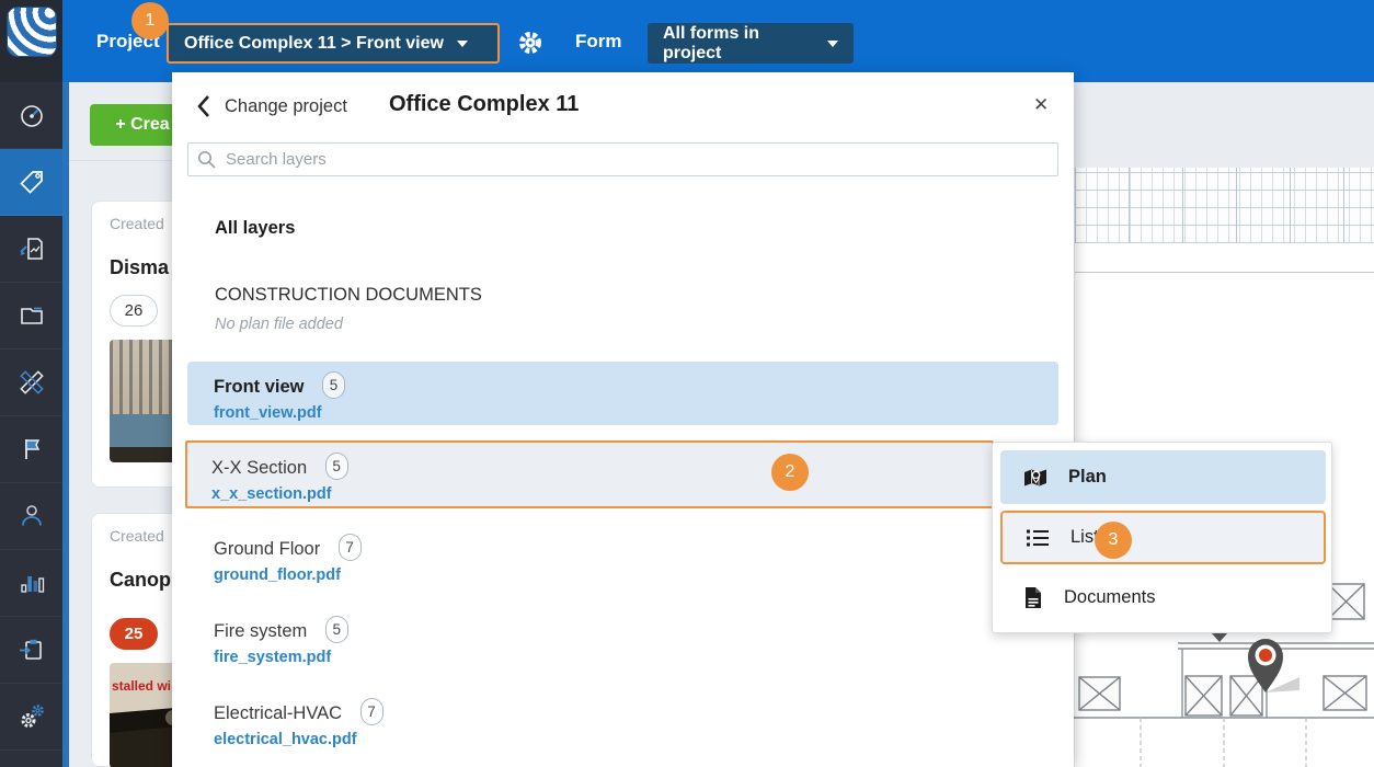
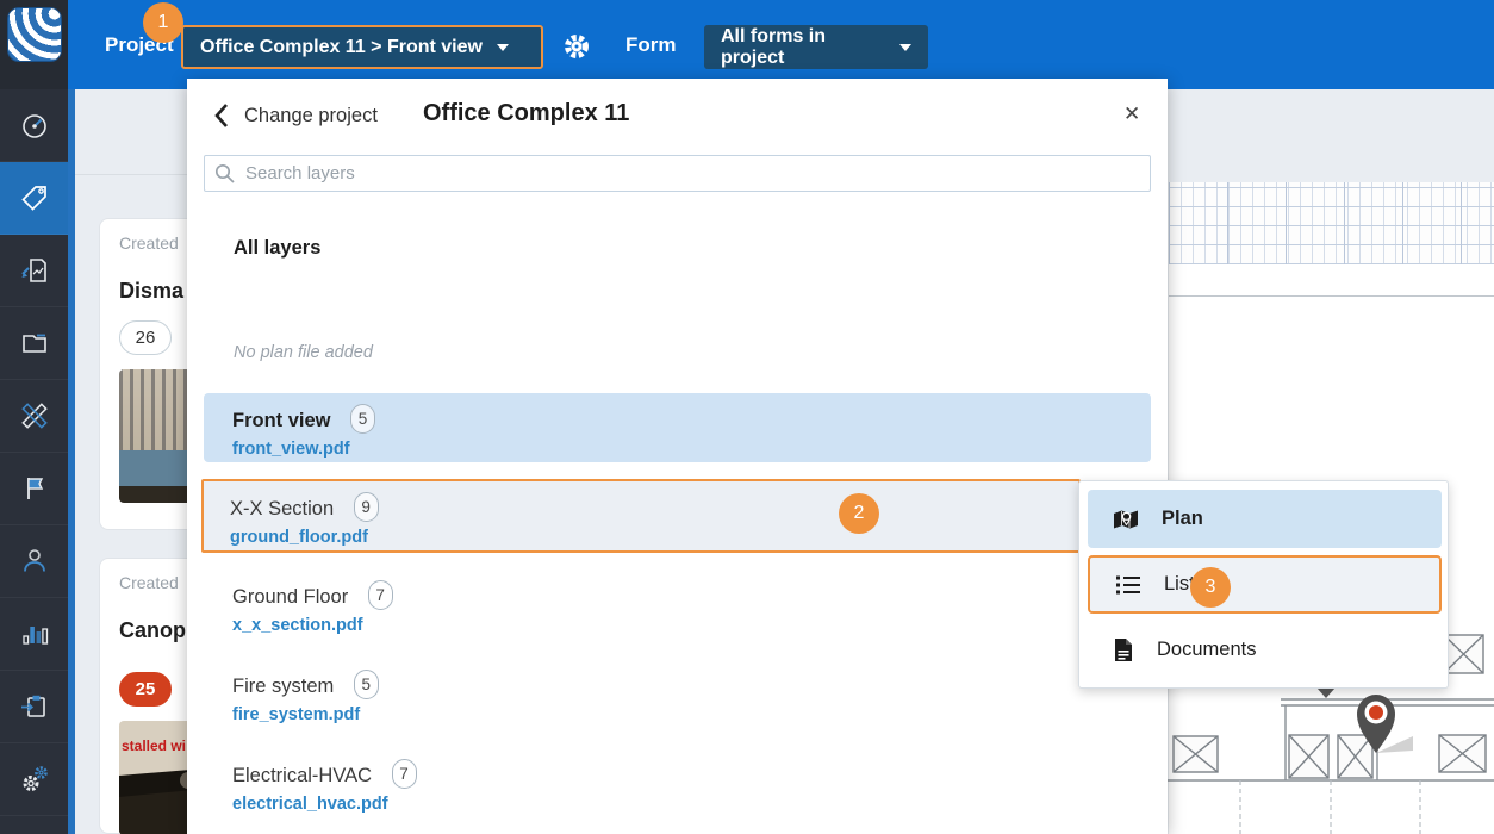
  Project
  Office Complex 11 > Front view
  Form
  All forms in project
- + Crea
  Created
  Disma
  26
  Created
  Canop
  25
  stalled wi
  Change project
  Office Complex 11
  ✕
  Search layers
  All layers
- CONSTRUCTION DOCUMENTS
  No plan file added
  Front view 5
  front_view.pdf
- X-X Section 5
+ X-X Section 9
- x_x_section.pdf
+ ground_floor.pdf
  Ground Floor 7
- ground_floor.pdf
+ x_x_section.pdf
  Fire system 5
  fire_system.pdf
  Electrical-HVAC 7
  electrical_hvac.pdf
  Plan
  Lis
  Documents
  1
  2
  3
